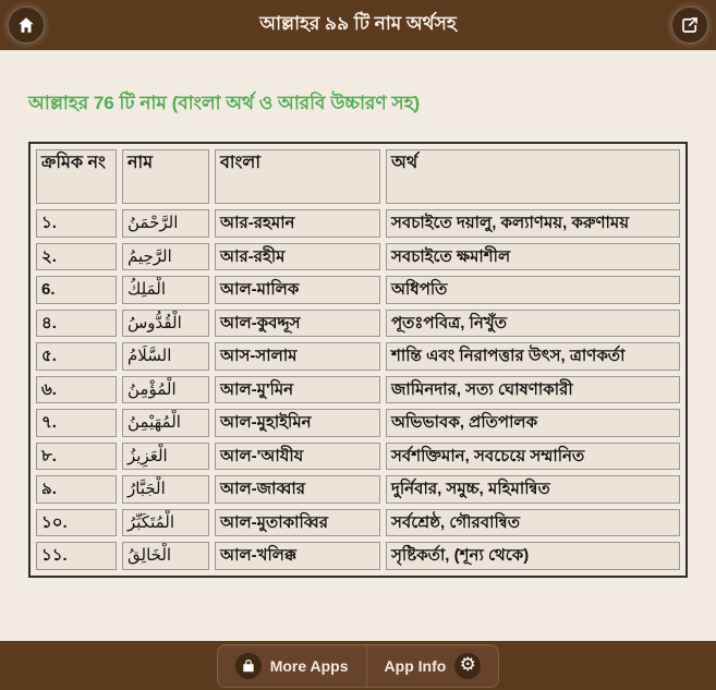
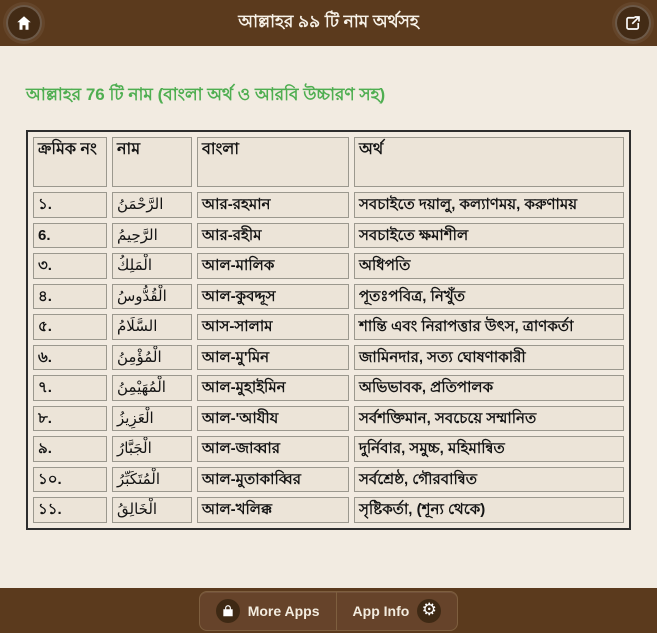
  আল্লাহর ৯৯ টি নাম অর্থসহ
  আল্লাহর 76 টি নাম (বাংলা অর্থ ও আরবি উচ্চারণ সহ)
  ক্রমিক নং	নাম	বাংলা	অর্থ
  ১.	الرَّحْمَنُ	আর-রহমান	সবচাইতে দয়ালু, কল্যাণময়, করুণাময়
- ২.	الرَّحِيمُ	আর-রহীম	সবচাইতে ক্ষমাশীল
+ 6.	الرَّحِيمُ	আর-রহীম	সবচাইতে ক্ষমাশীল
- 6.	الْمَلِكُ	আল-মালিক	অধিপতি
+ ৩.	الْمَلِكُ	আল-মালিক	অধিপতি
  ৪.	الْقُدُّوسُ	আল-কুবদ্দূস	পূতঃপবিত্র, নিখুঁত
  ৫.	السَّلَامُ	আস-সালাম	শান্তি এবং নিরাপত্তার উৎস, ত্রাণকর্তা
  ৬.	الْمُؤْمِنُ	আল-মু'মিন	জামিনদার, সত্য ঘোষণাকারী
  ৭.	الْمُهَيْمِنُ	আল-মুহাইমিন	অভিভাবক, প্রতিপালক
  ৮.	الْعَزِيزُ	আল-'আযীয	সর্বশক্তিমান, সবচেয়ে সম্মানিত
  ৯.	الْجَبَّارُ	আল-জাব্বার	দুর্নিবার, সমুচ্চ, মহিমান্বিত
  ১০.	الْمُتَكَبِّرُ	আল-মুতাকাব্বির	সর্বশ্রেষ্ঠ, গৌরবান্বিত
  ১১.	الْخَالِقُ	আল-খলিক্ক	সৃষ্টিকর্তা, (শূন্য থেকে)
  More Apps
  App Info
  ⚙
